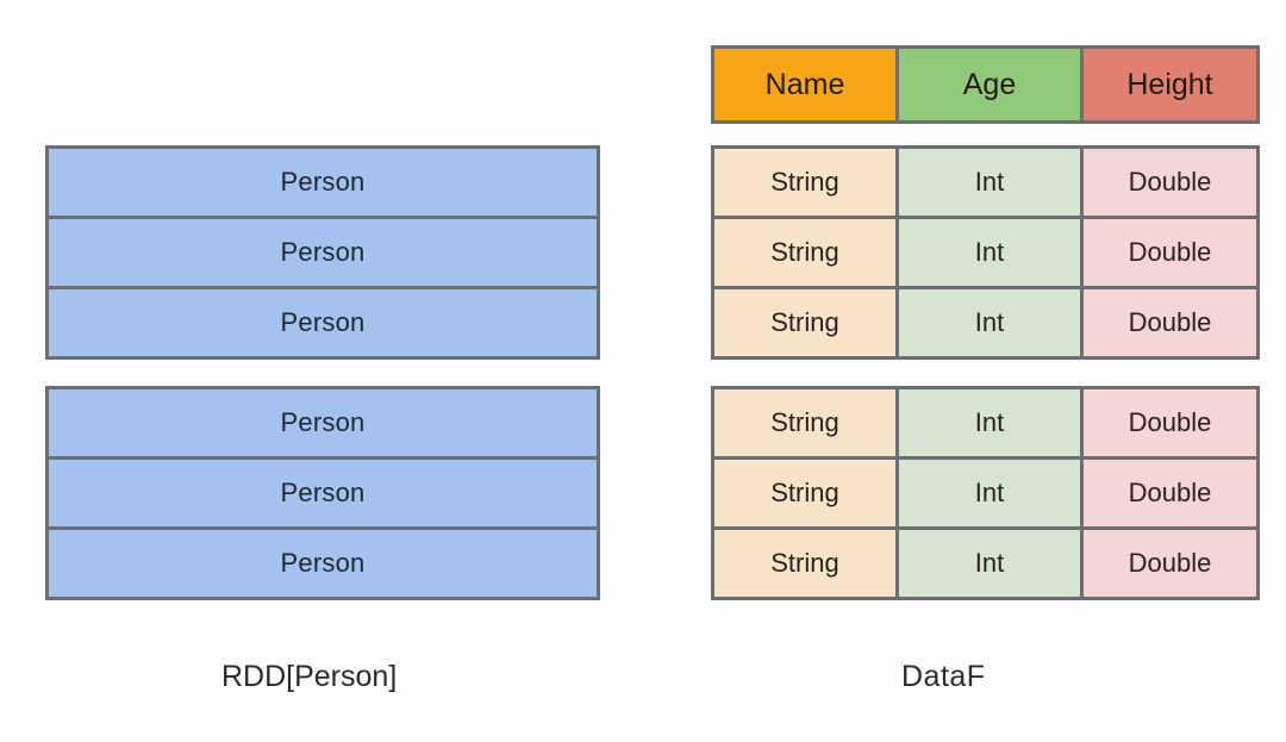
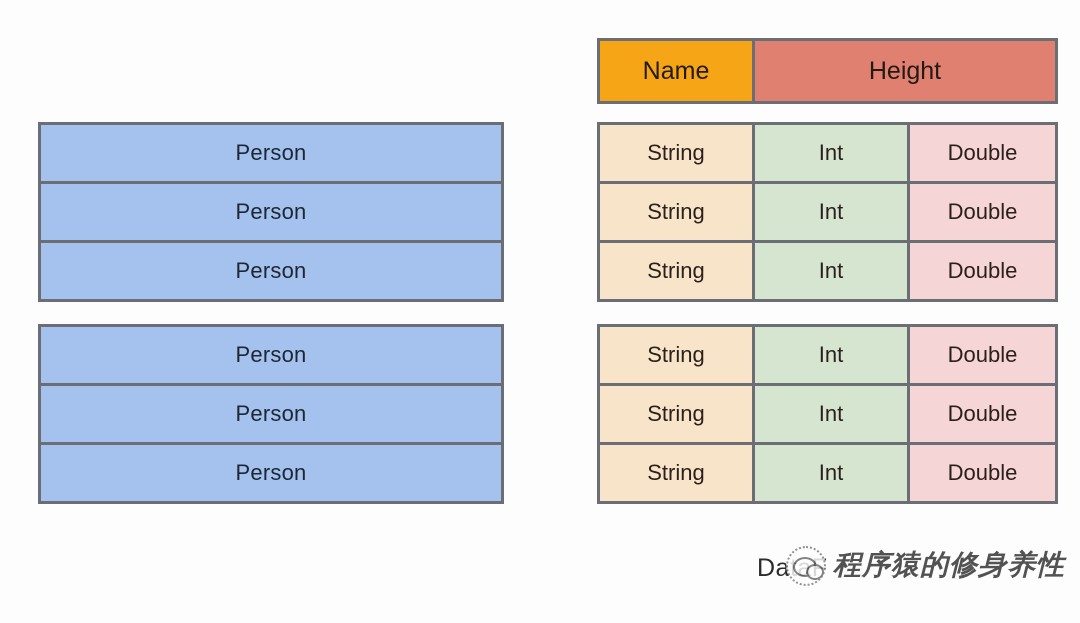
  Person
  Person
  Person
  Person
  Person
  Person
  Name
- Age
  Height
  String
  Int
  Double
  String
  Int
  Double
  String
  Int
  Double
  String
  Int
  Double
  String
  Int
  Double
  String
  Int
  Double
- RDD[Person]
  DataF
+ 程序猿的修身养性
